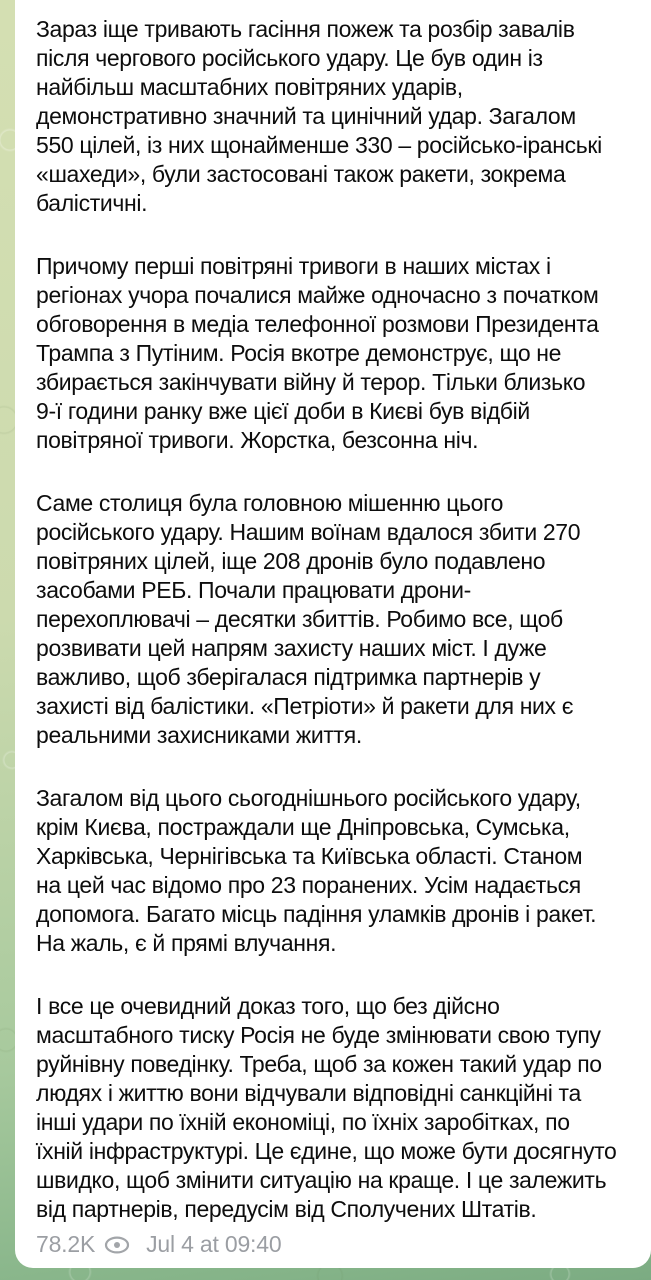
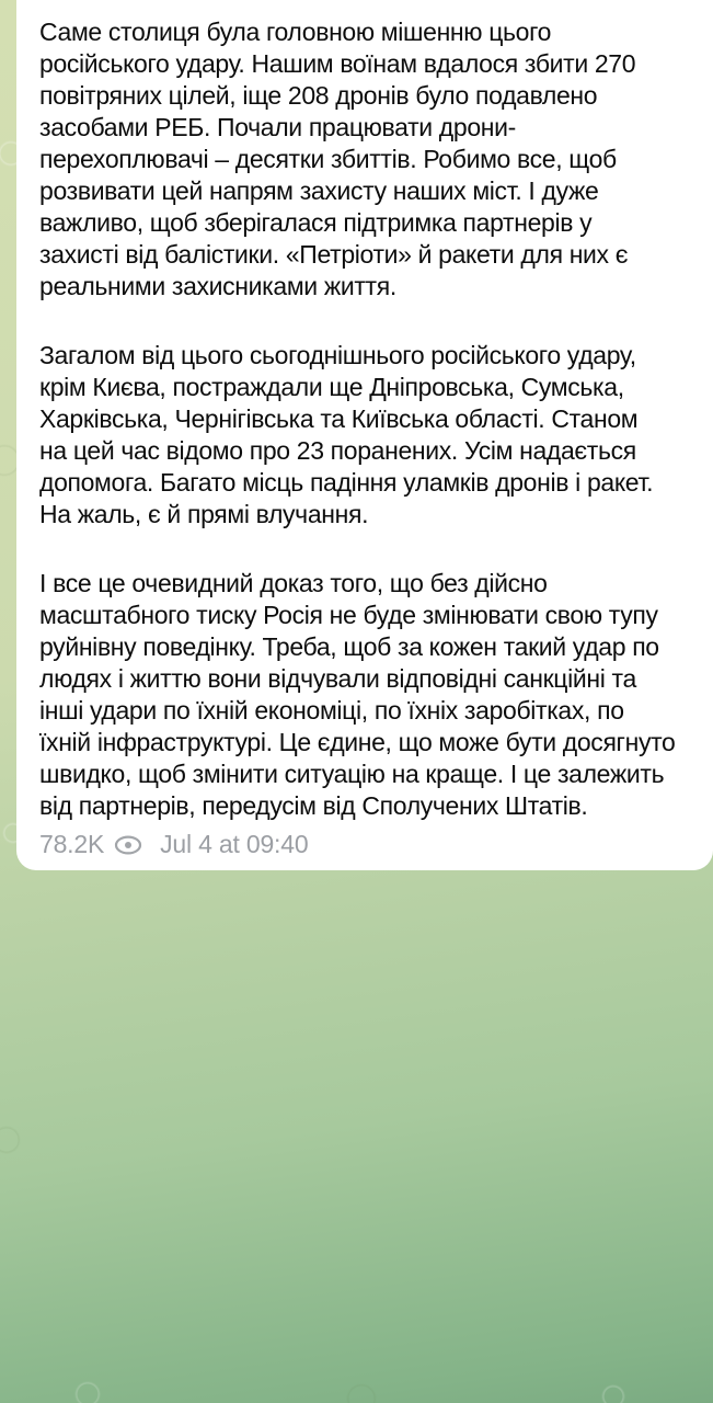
- Зараз іще тривають гасіння пожеж та розбір завалів
- після чергового російського удару. Це був один із
- найбільш масштабних повітряних ударів,
- демонстративно значний та цинічний удар. Загалом
- 550 цілей, із них щонайменше 330 – російсько-іранські
- «шахеди», були застосовані також ракети, зокрема
- балістичні.
- Причому перші повітряні тривоги в наших містах і
- регіонах учора почалися майже одночасно з початком
- обговорення в медіа телефонної розмови Президента
- Трампа з Путіним. Росія вкотре демонструє, що не
- збирається закінчувати війну й терор. Тільки близько
- 9-ї години ранку вже цієї доби в Києві був відбій
- повітряної тривоги. Жорстка, безсонна ніч.
  Саме столиця була головною мішенню цього
  російського удару. Нашим воїнам вдалося збити 270
  повітряних цілей, іще 208 дронів було подавлено
  засобами РЕБ. Почали працювати дрони-
  перехоплювачі – десятки збиттів. Робимо все, щоб
  розвивати цей напрям захисту наших міст. І дуже
  важливо, щоб зберігалася підтримка партнерів у
  захисті від балістики. «Петріоти» й ракети для них є
  реальними захисниками життя.
  Загалом від цього сьогоднішнього російського удару,
  крім Києва, постраждали ще Дніпровська, Сумська,
  Харківська, Чернігівська та Київська області. Станом
  на цей час відомо про 23 поранених. Усім надається
  допомога. Багато місць падіння уламків дронів і ракет.
  На жаль, є й прямі влучання.
  І все це очевидний доказ того, що без дійсно
  масштабного тиску Росія не буде змінювати свою тупу
  руйнівну поведінку. Треба, щоб за кожен такий удар по
  людях і життю вони відчували відповідні санкційні та
  інші удари по їхній економіці, по їхніх заробітках, по
  їхній інфраструктурі. Це єдине, що може бути досягнуто
  швидко, щоб змінити ситуацію на краще. І це залежить
  від партнерів, передусім від Сполучених Штатів.
  78.2K
  Jul 4 at 09:40
